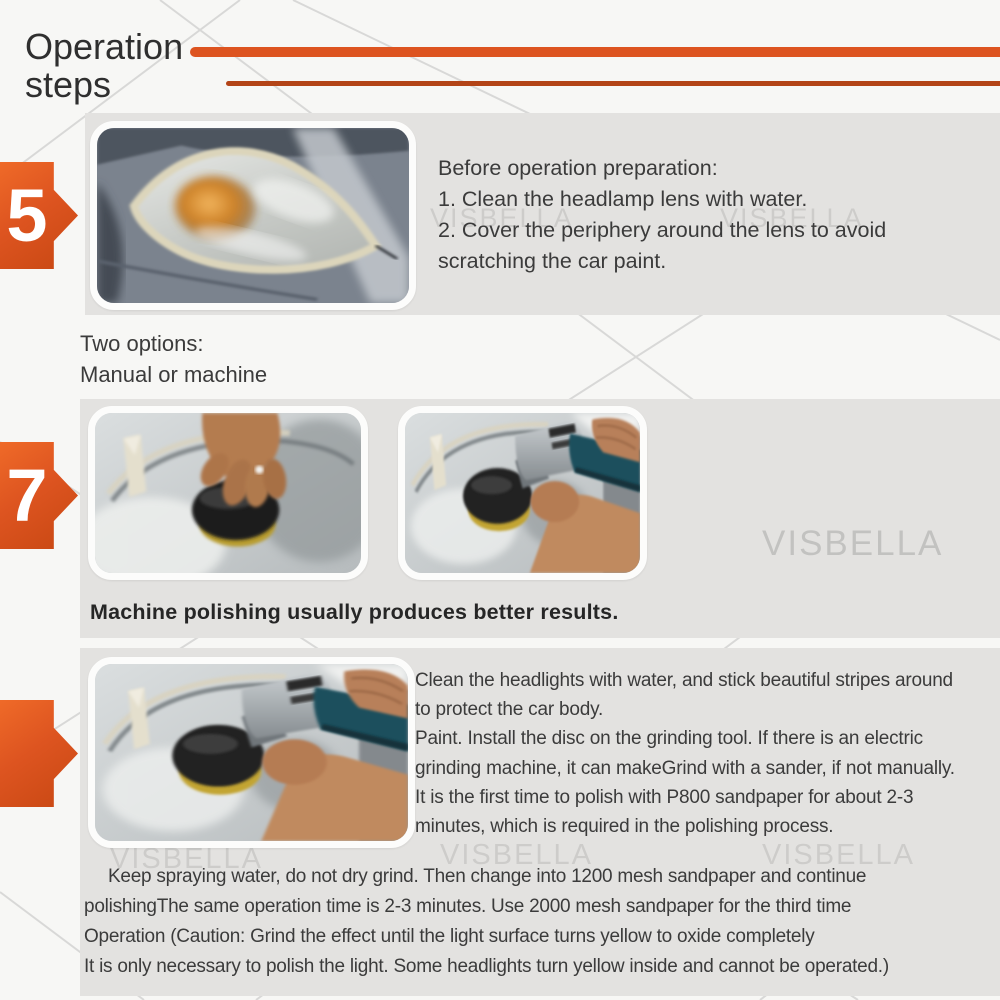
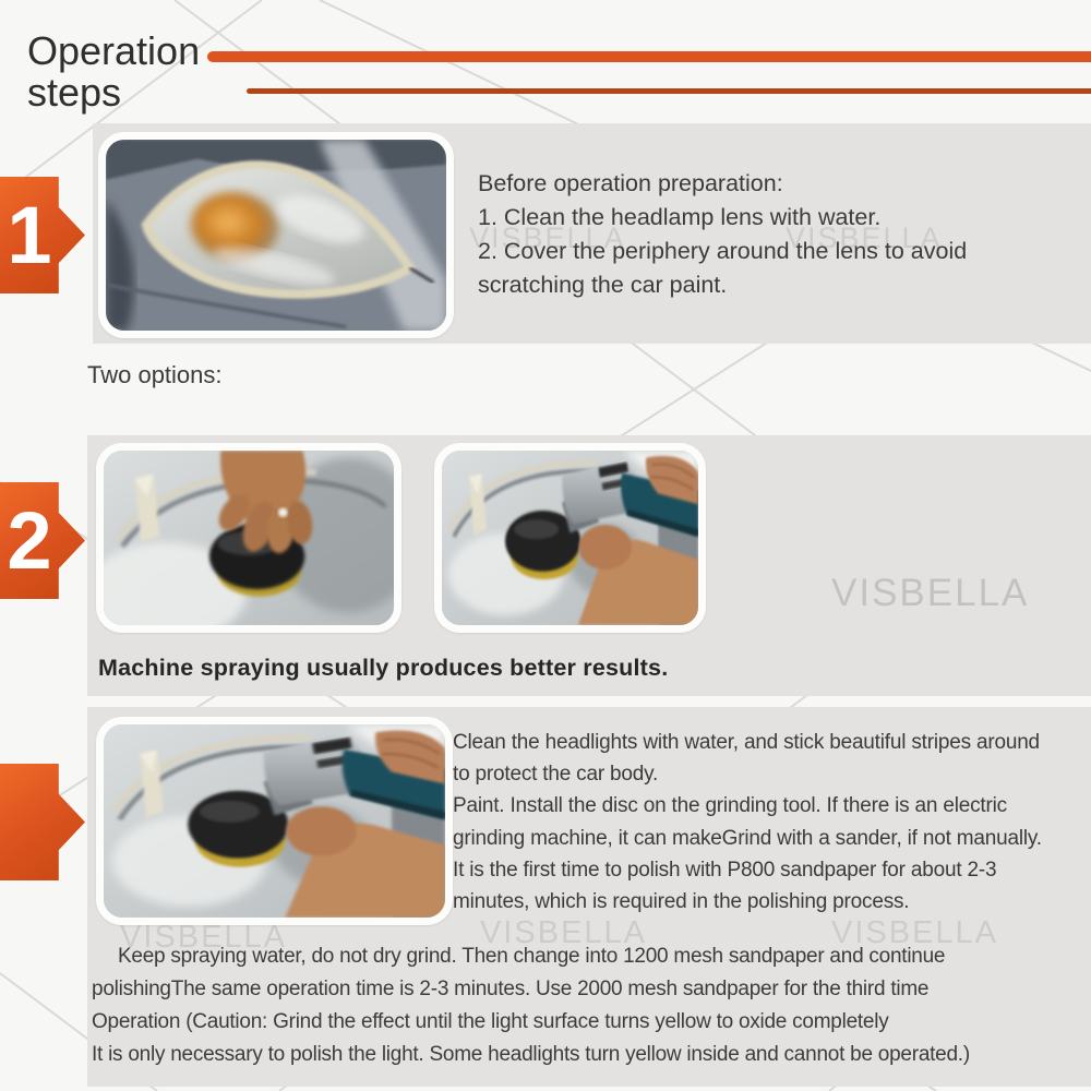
  VISBELLA
  VISBELLA
  VISBELLA
  VISBELLA
  VISBELLA
  VISBELLA
  Operation
  steps
- 5
+ 1
  Before operation preparation:
  1. Clean the headlamp lens with water.
  2. Cover the periphery around the lens to avoid
  scratching the car paint.
  Two options:
- Manual or machine
- 7
+ 2
- Machine polishing usually produces better results.
+ Machine spraying usually produces better results.
  Clean the headlights with water, and stick beautiful stripes around
  to protect the car body.
  Paint. Install the disc on the grinding tool. If there is an electric
  grinding machine, it can makeGrind with a sander, if not manually.
  It is the first time to polish with P800 sandpaper for about 2-3
  minutes, which is required in the polishing process.
  Keep spraying water, do not dry grind. Then change into 1200 mesh sandpaper and continue
  polishingThe same operation time is 2-3 minutes. Use 2000 mesh sandpaper for the third time
  Operation (Caution: Grind the effect until the light surface turns yellow to oxide completely
  It is only necessary to polish the light. Some headlights turn yellow inside and cannot be operated.)
